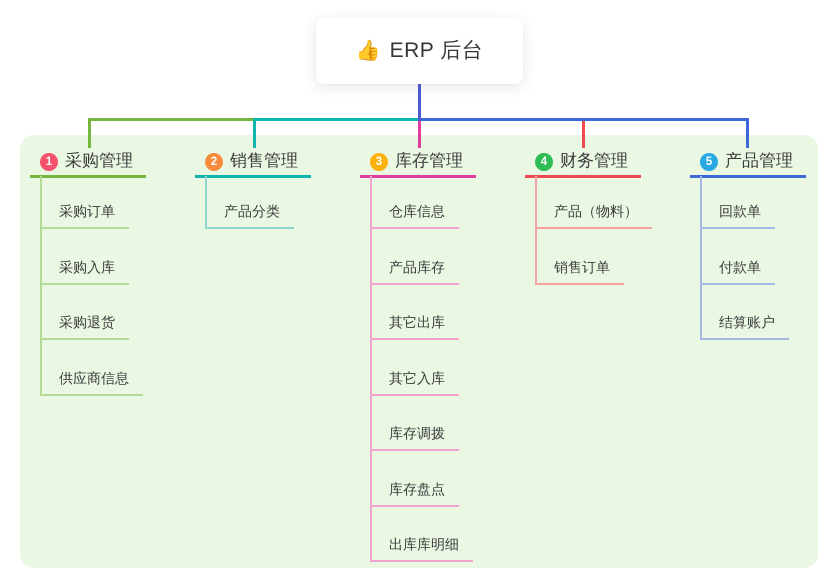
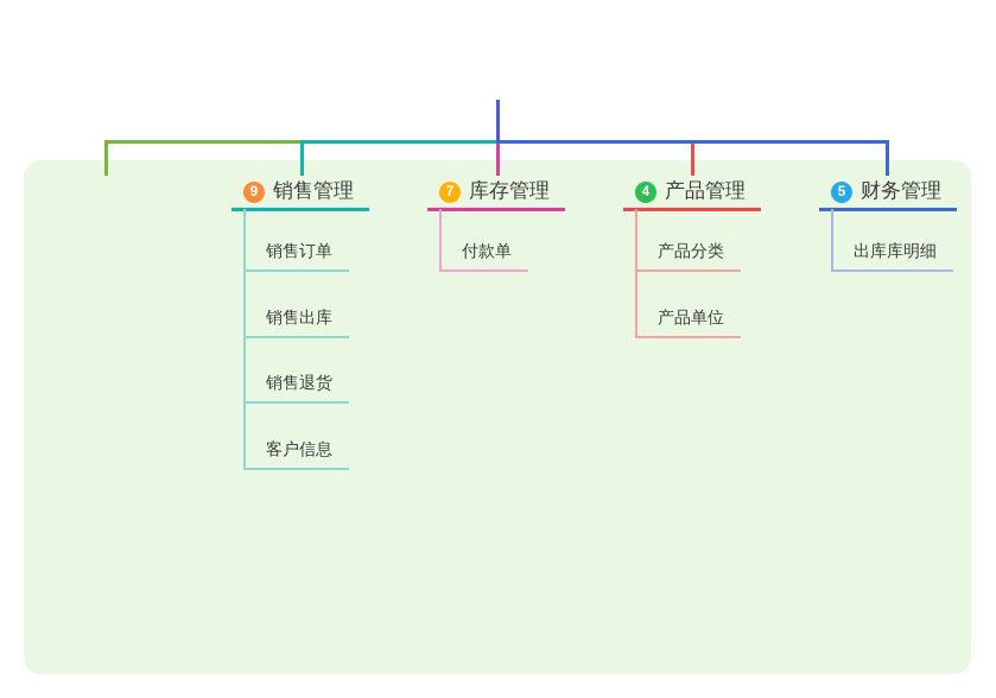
- 👍
- ERP 后台
- 1
- 采购管理
- 采购订单
- 采购入库
- 采购退货
- 供应商信息
- 2
+ 9
  销售管理
- 产品分类
+ 销售订单
+ 销售出库
+ 销售退货
+ 客户信息
- 3
+ 7
  库存管理
- 仓库信息
- 产品库存
- 其它出库
- 其它入库
- 库存调拨
- 库存盘点
- 出库库明细
+ 付款单
  4
- 财务管理
+ 产品管理
- 产品（物料）
- 销售订单
+ 产品分类
+ 产品单位
  5
- 产品管理
+ 财务管理
- 回款单
- 付款单
+ 出库库明细
- 结算账户
